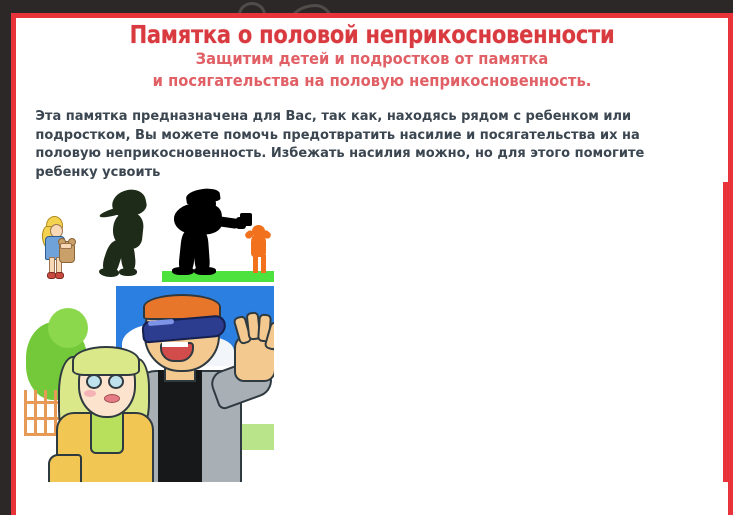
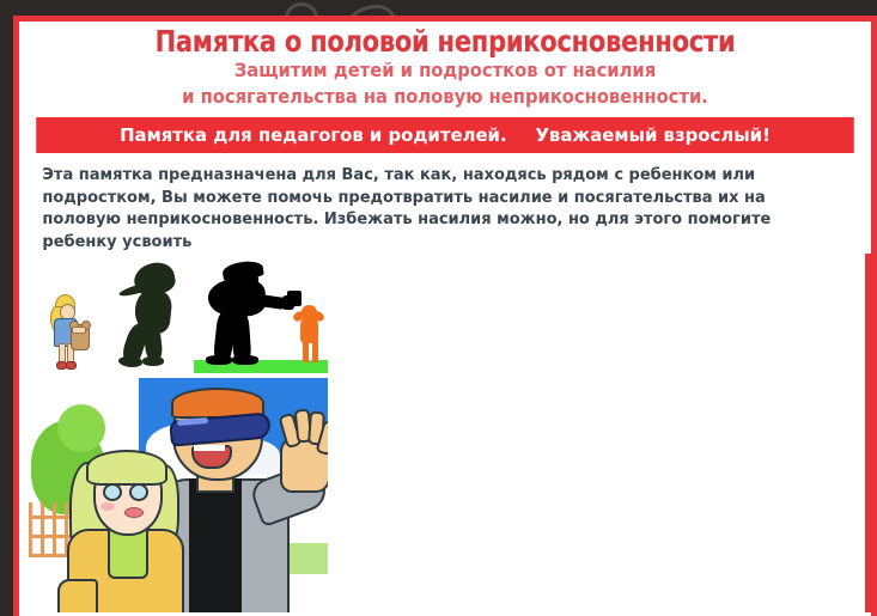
  Памятка о половой неприкосновенности
- Защитим детей и подростков от памятка
+ Защитим детей и подростков от насилия
- и посягательства на половую неприкосновенность.
+ и посягательства на половую неприкосновенности.
+ Памятка для педагогов и родителей. Уважаемый взрослый!
  Эта памятка предназначена для Вас, так как, находясь рядом с ребенком или подростком, Вы можете помочь предотвратить насилие и посягательства их на половую неприкосновенность. Избежать насилия можно, но для этого помогите ребенку усвоить
